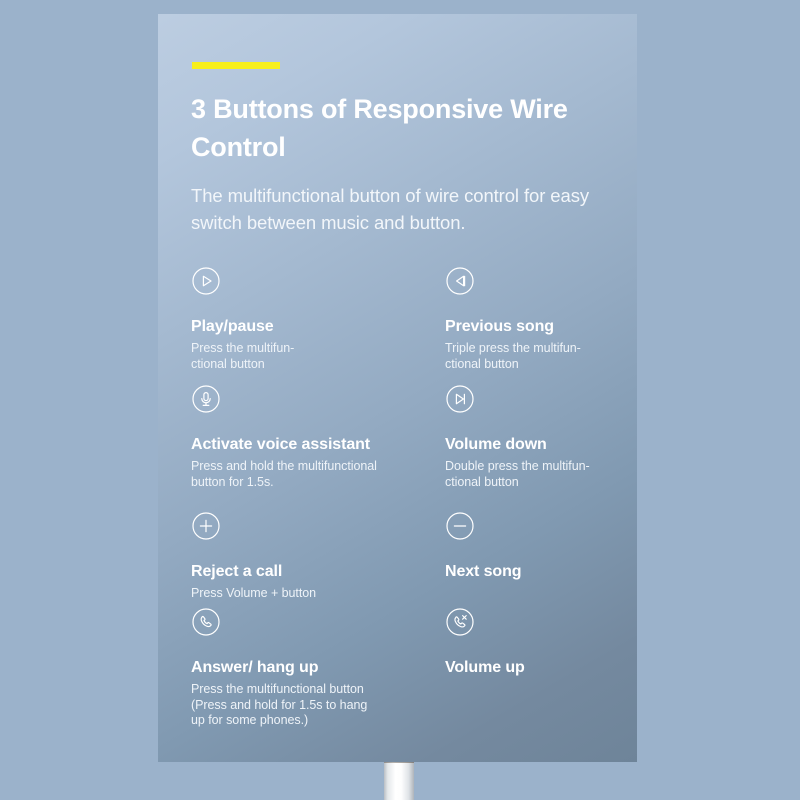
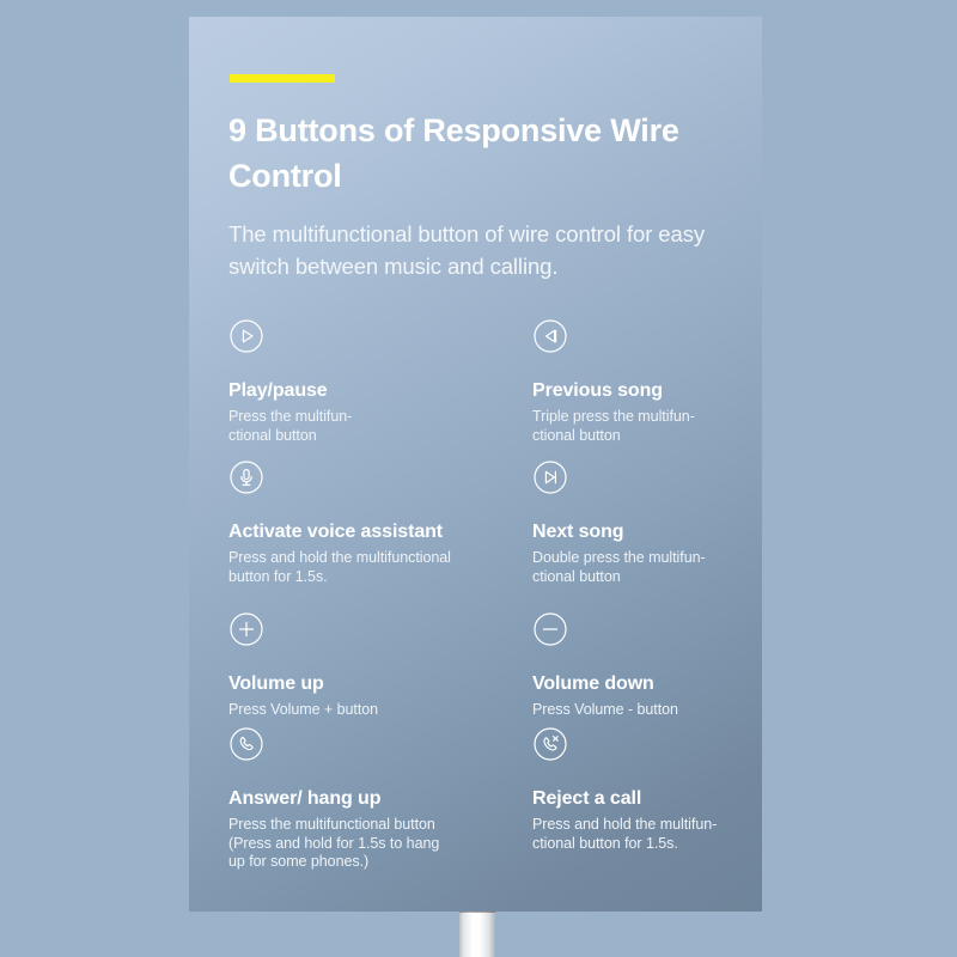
- 3 Buttons of Responsive Wire Control
+ 9 Buttons of Responsive Wire Control
- The multifunctional button of wire control for easy switch between music and button.
+ The multifunctional button of wire control for easy switch between music and calling.
  Play/pause
  Press the multifun-
  ctional button
  Previous song
  Triple press the multifun-
  ctional button
  Activate voice assistant
  Press and hold the multifunctional
  button for 1.5s.
- Volume down
+ Next song
  Double press the multifun-
  ctional button
- Reject a call
+ Volume up
  Press Volume + button
- Next song
+ Volume down
+ Press Volume - button
  Answer/ hang up
  Press the multifunctional button
  (Press and hold for 1.5s to hang
  up for some phones.)
- Volume up
+ Reject a call
+ Press and hold the multifun-
+ ctional button for 1.5s.
